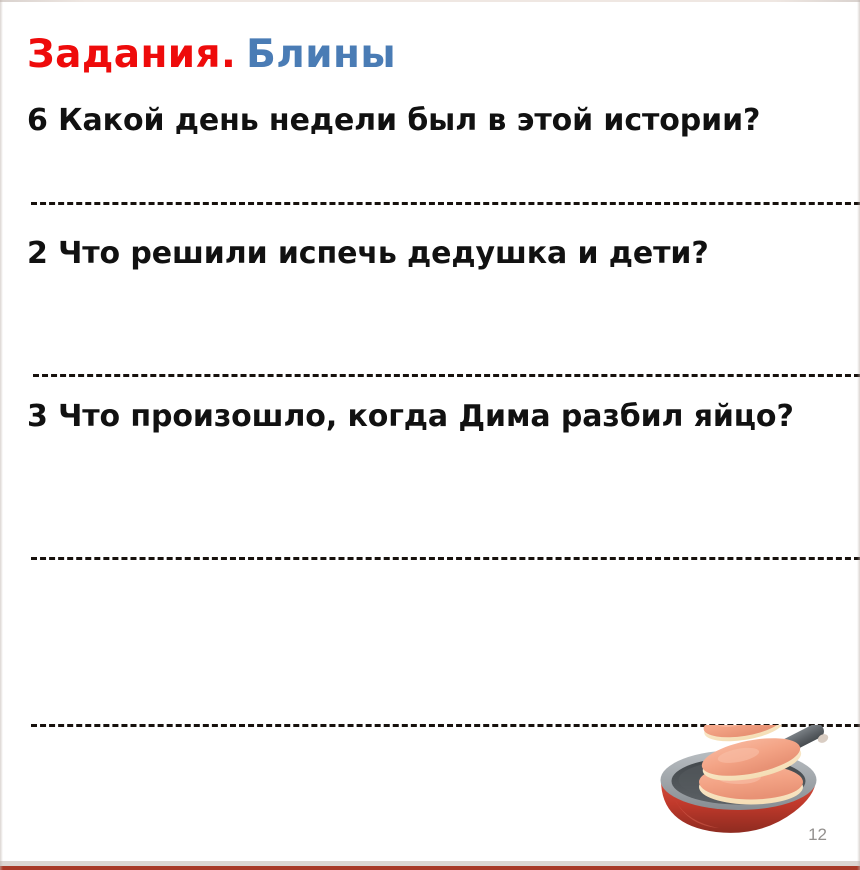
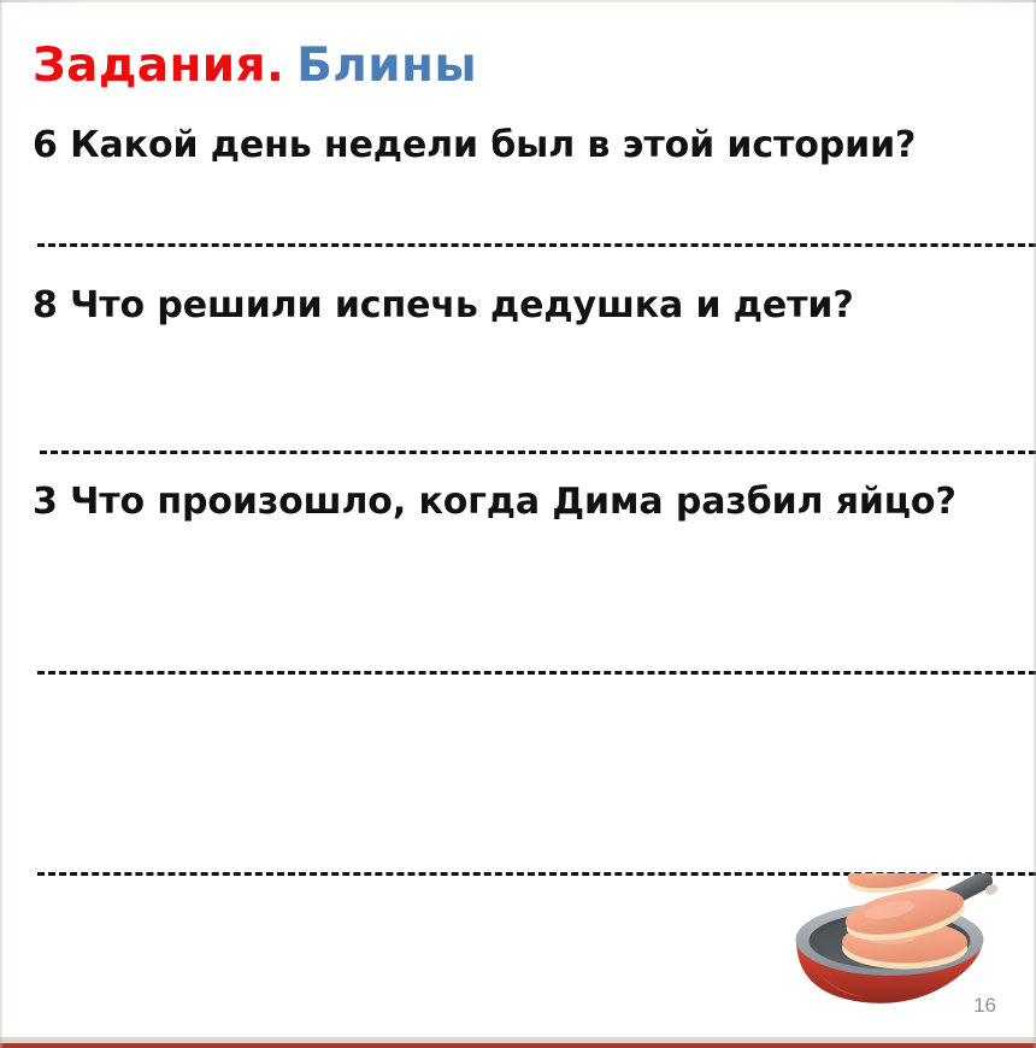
  Задания. Блины
  6 Какой день недели был в этой истории?
- 2 Что решили испечь дедушка и дети?
+ 8 Что решили испечь дедушка и дети?
  3 Что произошло, когда Дима разбил яйцо?
- 12
+ 16
